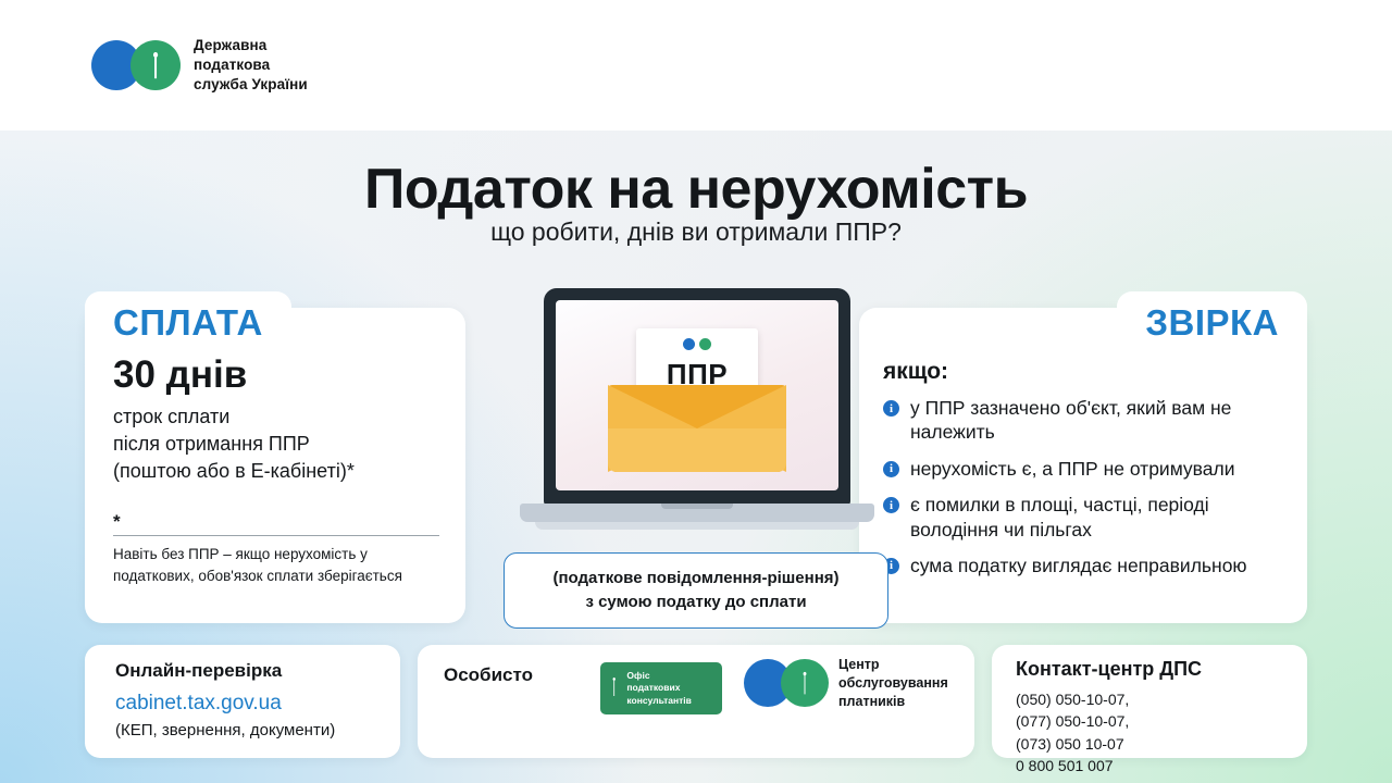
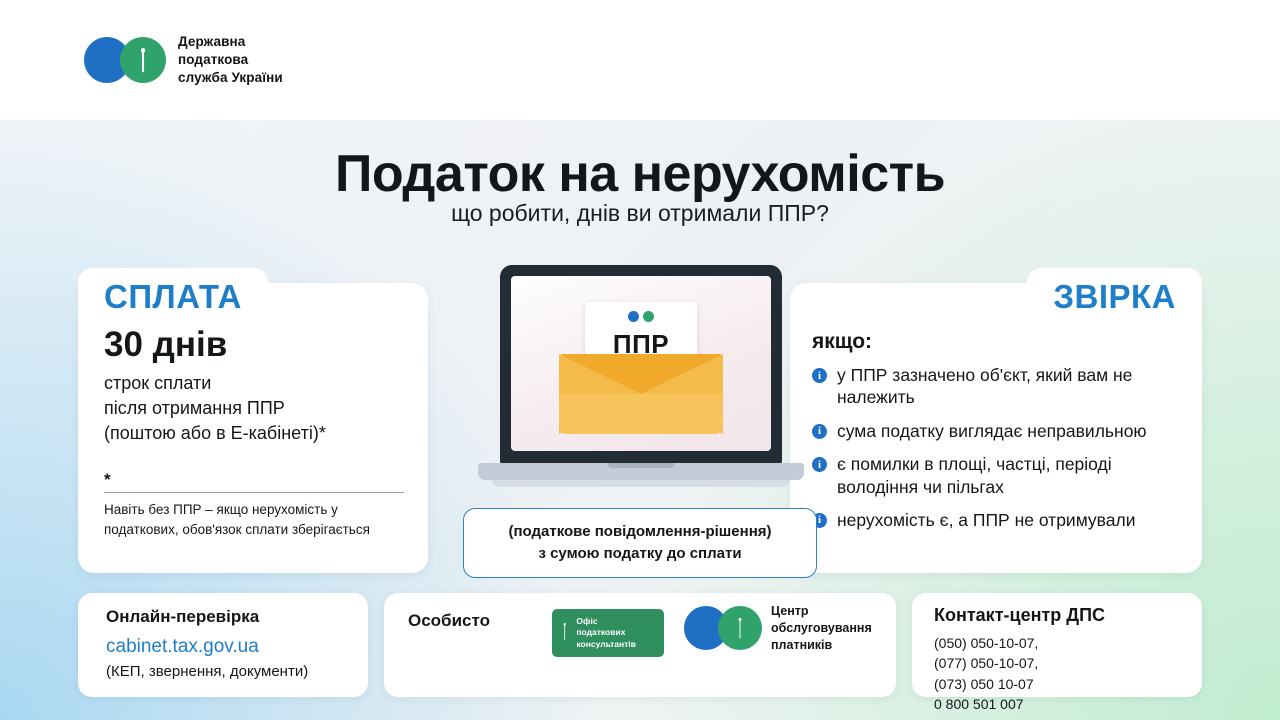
  ᛙ
  Державна
  податкова
  служба України
  Податок на нерухомість
  що робити, днів ви отримали ППР?
  СПЛАТА
  30 днів
  строк сплати
  після отримання ППР
  (поштою або в Е-кабінеті)*
  *
  Навіть без ППР – якщо нерухомість у податкових, обов'язок сплати зберігається
  ЗВІРКА
  якщо:
  i
  у ППР зазначено об'єкт, який вам не належить
  i
- нерухомість є, а ППР не отримували
+ сума податку виглядає неправильною
  i
  є помилки в площі, частці, періоді володіння чи пільгах
  i
- сума податку виглядає неправильною
+ нерухомість є, а ППР не отримували
  ППР
  (податкове повідомлення-рішення)
  з сумою податку до сплати
  Онлайн-перевірка
  cabinet.tax.gov.ua
  (КЕП, звернення, документи)
  Особисто
  ᛙ
  Офіс
  податкових
  консультантів
  ᛙ
  Центр
  обслуговування
  платників
  Контакт-центр ДПС
  (050) 050-10-07,
  (077) 050-10-07,
  (073) 050 10-07
  0 800 501 007
